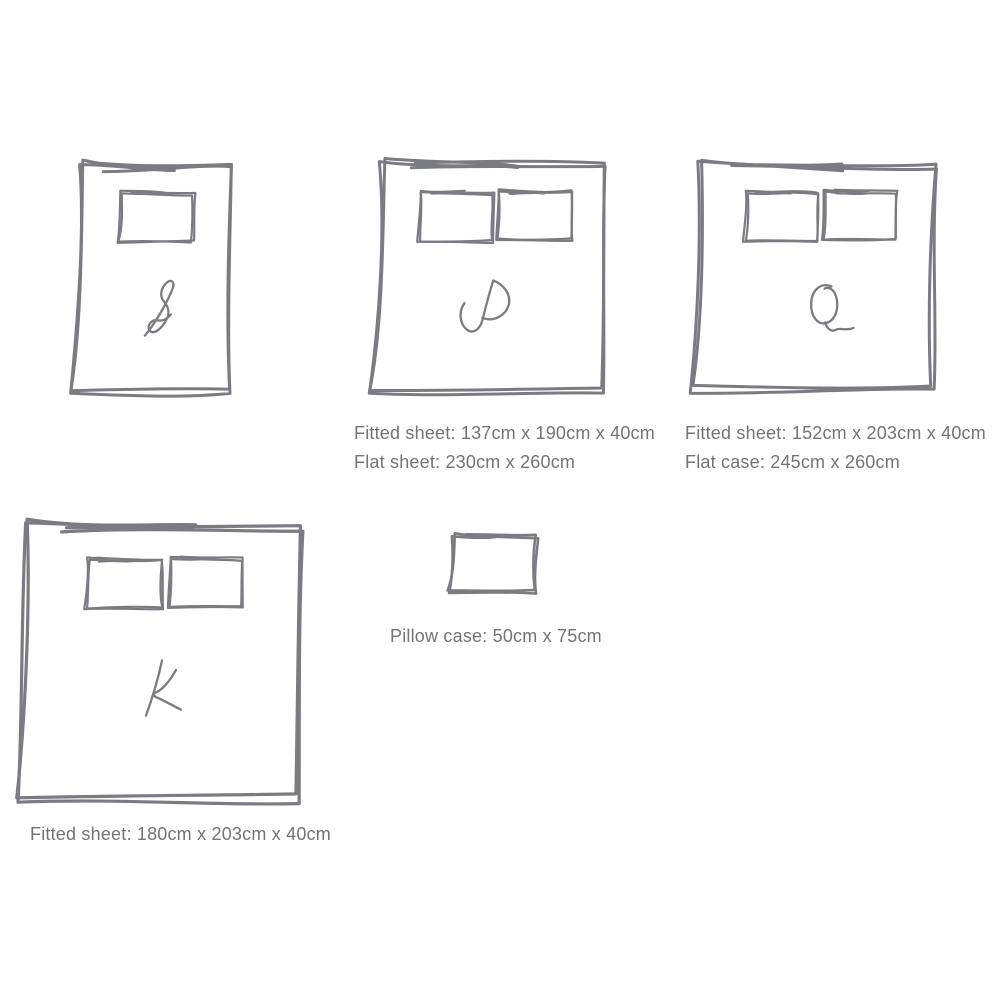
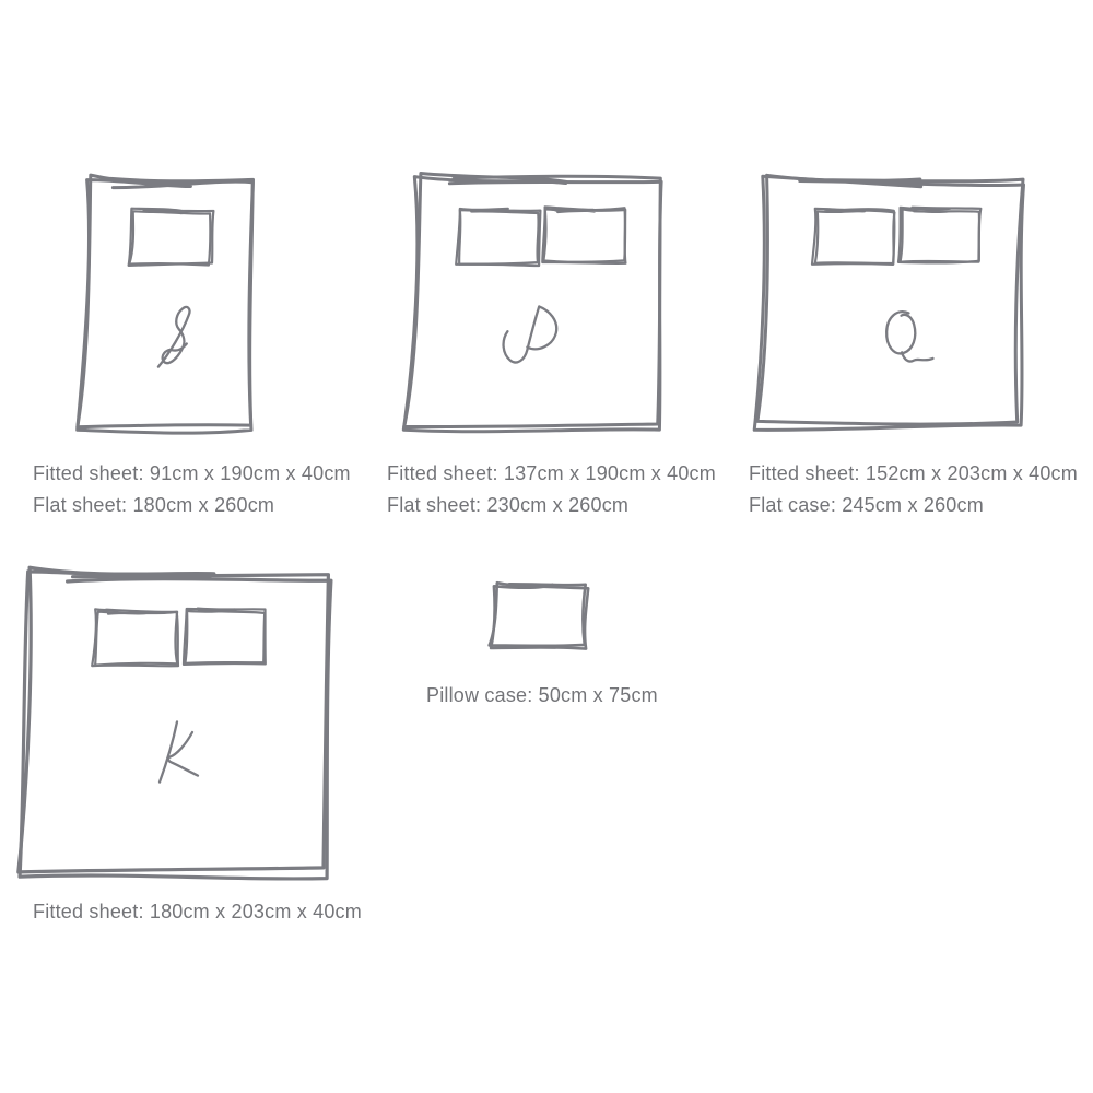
+ Fitted sheet: 91cm x 190cm x 40cm
+ Flat sheet: 180cm x 260cm
  Fitted sheet: 137cm x 190cm x 40cm
  Flat sheet: 230cm x 260cm
  Fitted sheet: 152cm x 203cm x 40cm
  Flat case: 245cm x 260cm
  Fitted sheet: 180cm x 203cm x 40cm
  Pillow case: 50cm x 75cm
